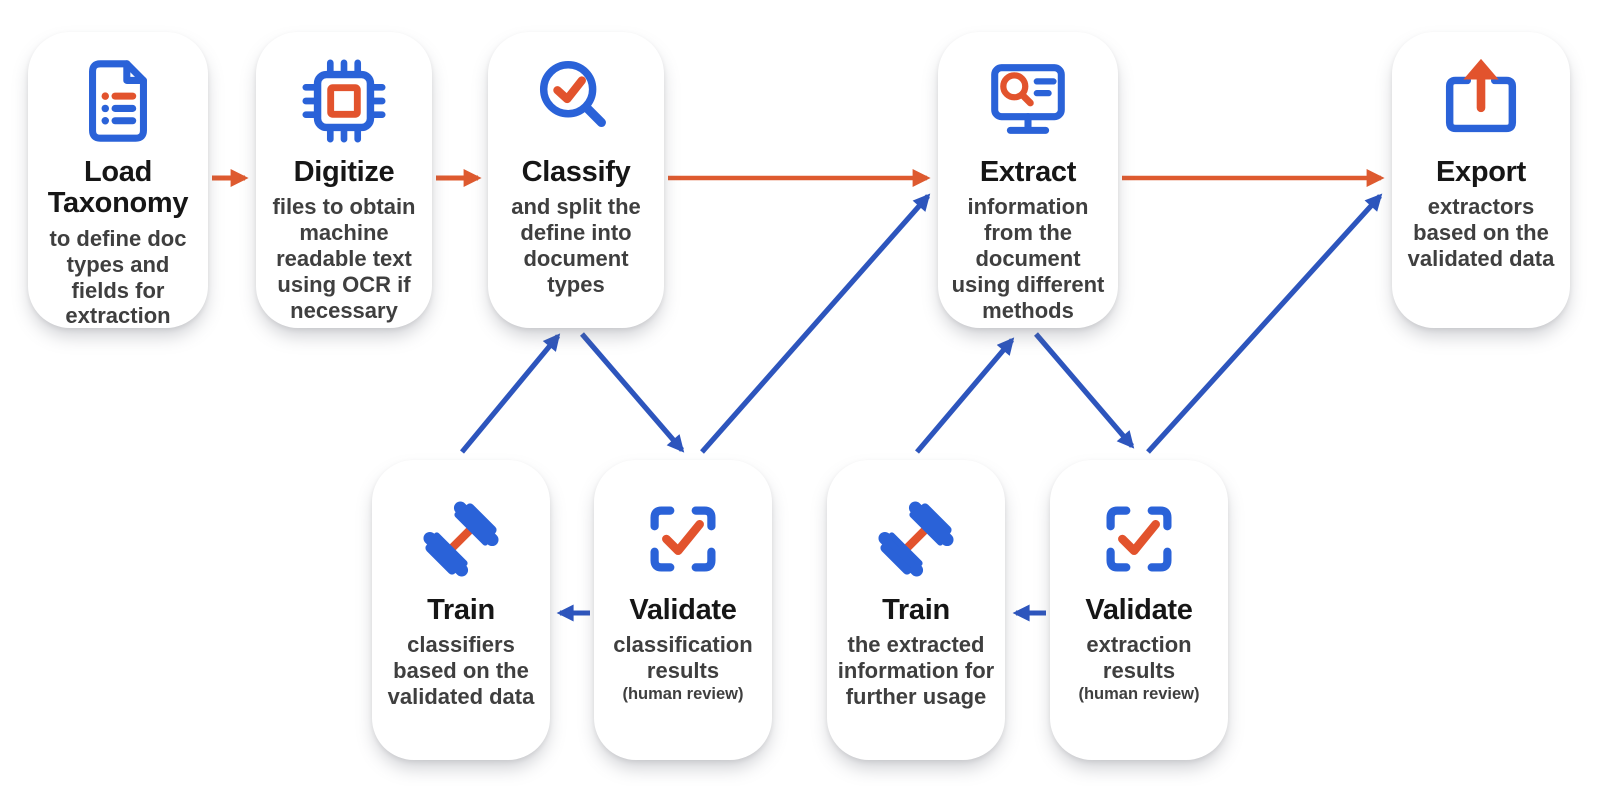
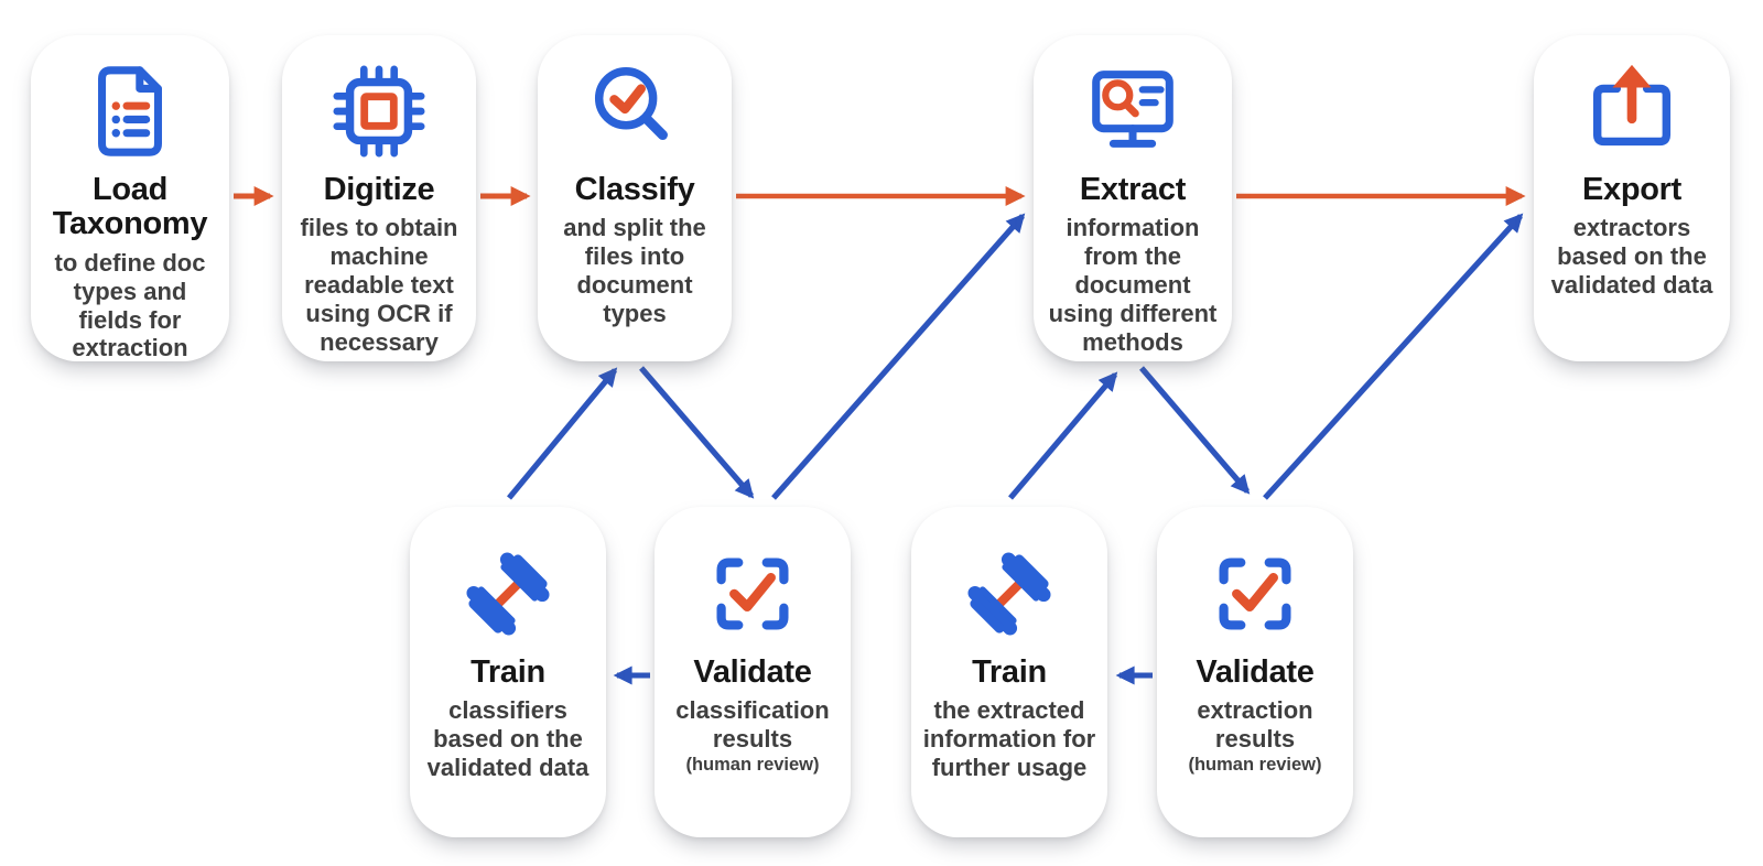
  Load Taxonomy
  to define doc types and fields for extraction
  Digitize
  files to obtain machine readable text using OCR if necessary
  Classify
- and split the define into document types
+ and split the files into document types
  Extract
  information from the document using different methods
  Export
  extractors based on the validated data
  Train
  classifiers based on the validated data
  Validate
  classification results
  (human review)
  Train
  the extracted information for further usage
  Validate
  extraction results
  (human review)
